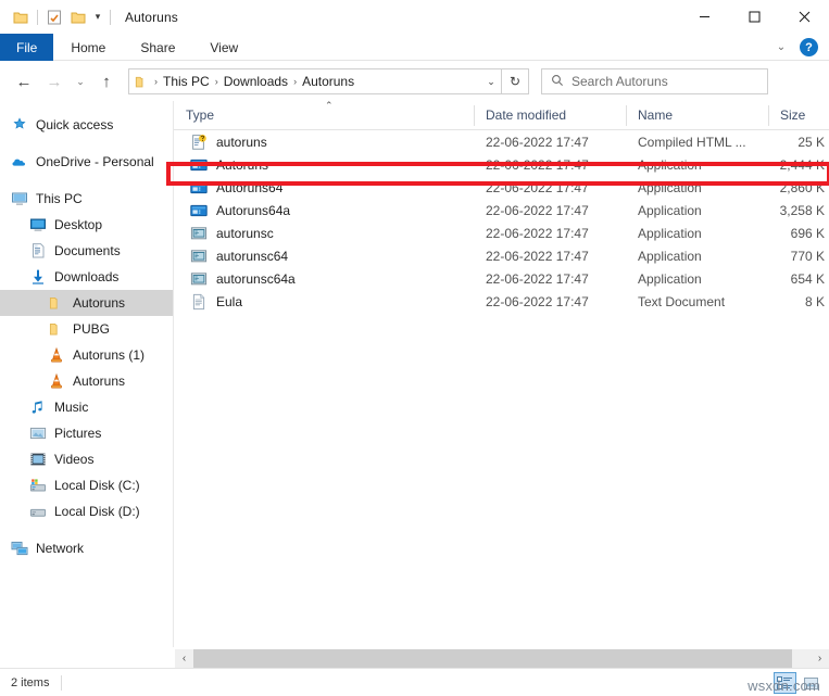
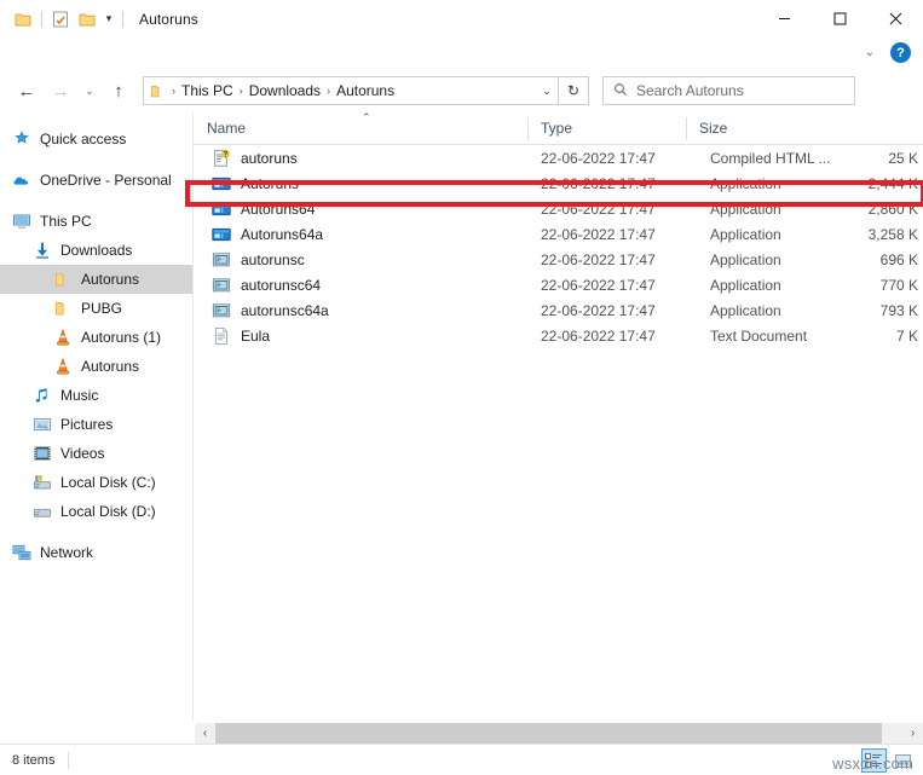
  ▾
  Autoruns
- File
- Home
- Share
- View
  ⌄
  ?
  ←
  →
  ⌄
  ↑
  ›
  This PC
  ›
  Downloads
  ›
  Autoruns
  ⌄
  ↻
  Search Autoruns
  Quick access
  OneDrive - Personal
  This PC
- Desktop
- Documents
  Downloads
  Autoruns
  PUBG
  Autoruns (1)
  Autoruns
  Music
  Pictures
  Videos
  Local Disk (C:)
  Local Disk (D:)
  Network
- Type
+ Name
  ⌃
- Date modified
- Name
+ Type
  Size
  autoruns
  22-06-2022 17:47
  Compiled HTML ...
  25 K
  Autoruns
  22-06-2022 17:47
  Application
  2,444 K
  Autoruns64
  22-06-2022 17:47
  Application
  2,860 K
  Autoruns64a
  22-06-2022 17:47
  Application
  3,258 K
  autorunsc
  22-06-2022 17:47
  Application
  696 K
  autorunsc64
  22-06-2022 17:47
  Application
  770 K
  autorunsc64a
  22-06-2022 17:47
  Application
- 654 K
+ 793 K
  Eula
  22-06-2022 17:47
  Text Document
- 8 K
+ 7 K
  ‹
  ›
- 2 items
+ 8 items
  wsxdn.com
